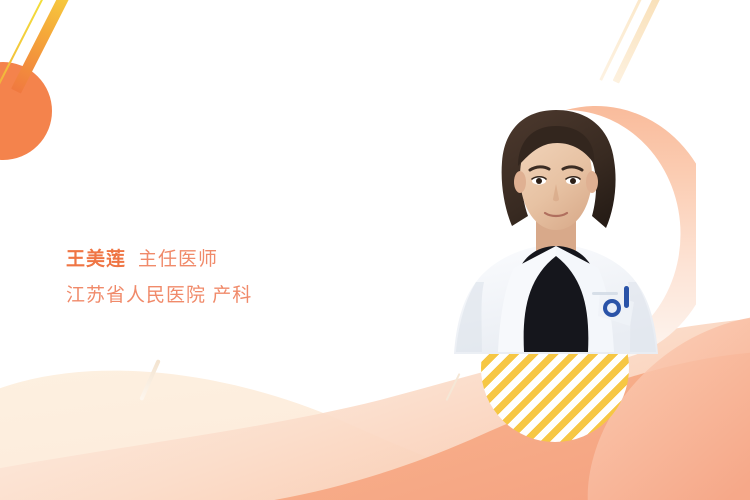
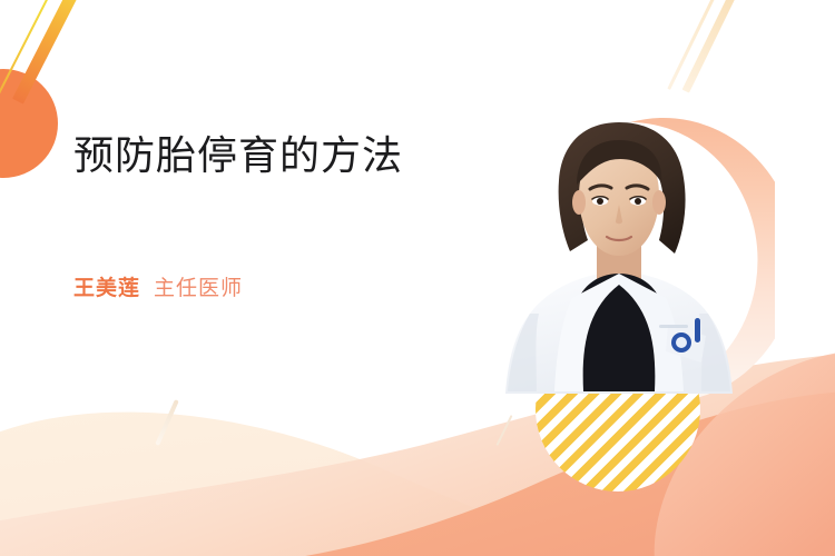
+ 预防胎停育的方法
  王美莲 主任医师
- 江苏省人民医院 产科
